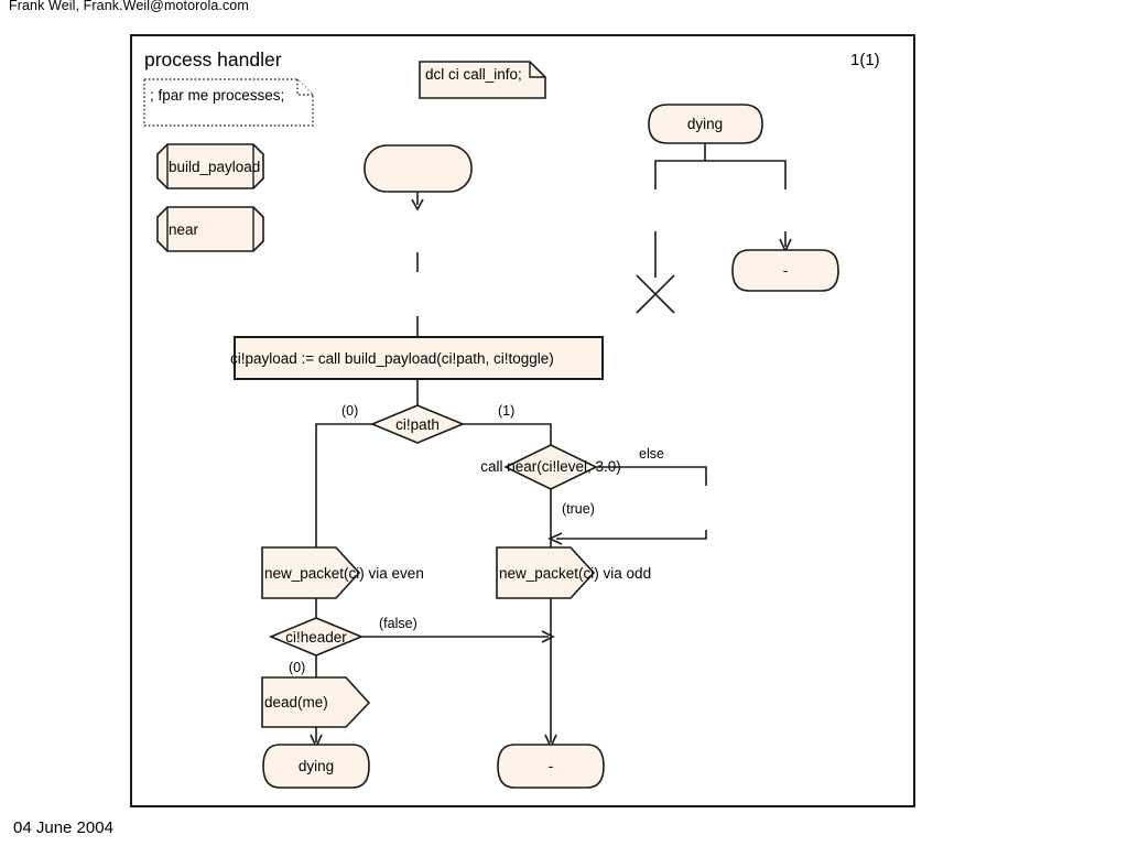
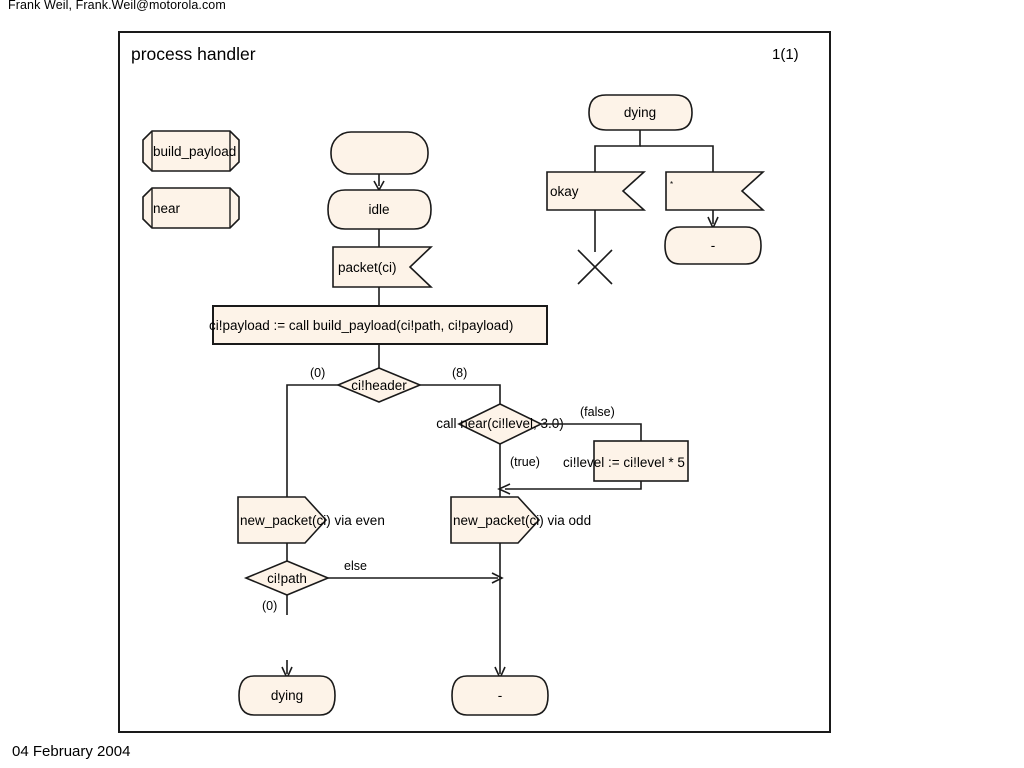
  Frank Weil, Frank.Weil@motorola.com
  process handler
  1(1)
- ; fpar me processes;
- dcl ci call_info;
  build_payload
  near
+ idle
+ packet(ci)
- ci!payload := call build_payload(ci!path, ci!toggle)
+ ci!payload := call build_payload(ci!path, ci!payload)
- ci!path
+ ci!header
  (0)
- (1)
+ (8)
  call near(ci!level,
- else
+ (false)
  (true)
+ ci!level := ci!level * 5
  new_packet(ci) via even
  new_packet(ci) via odd
- ci!header
+ ci!path
- (false)
+ else
  (0)
- dead(me)
  dying
  -
  dying
+ okay
+ *
  -
- 04 June 2004
+ 04 February 2004
